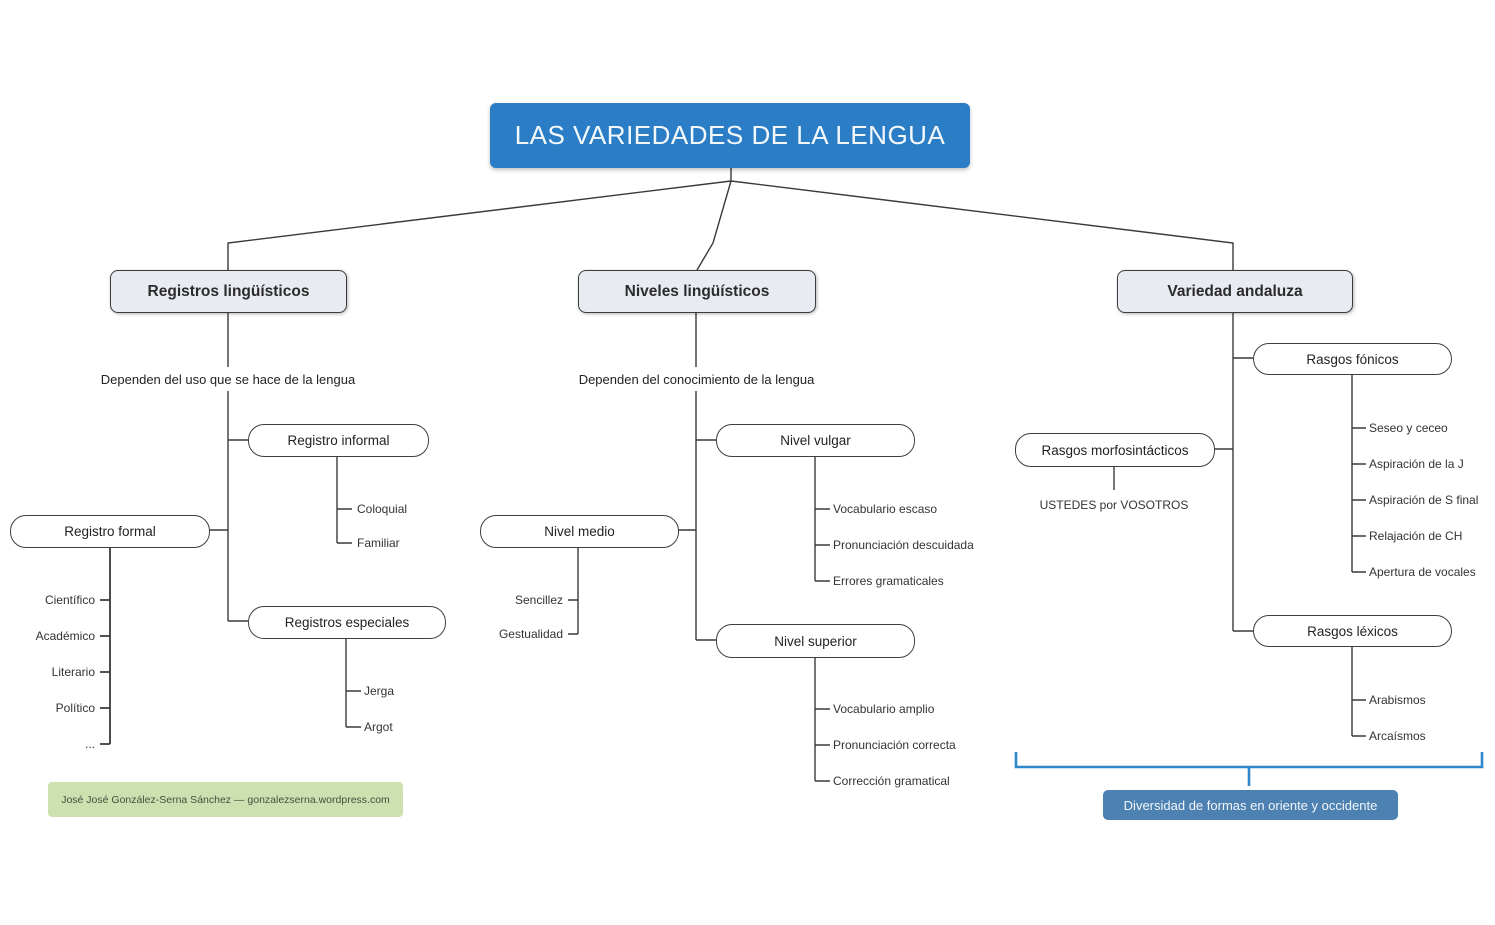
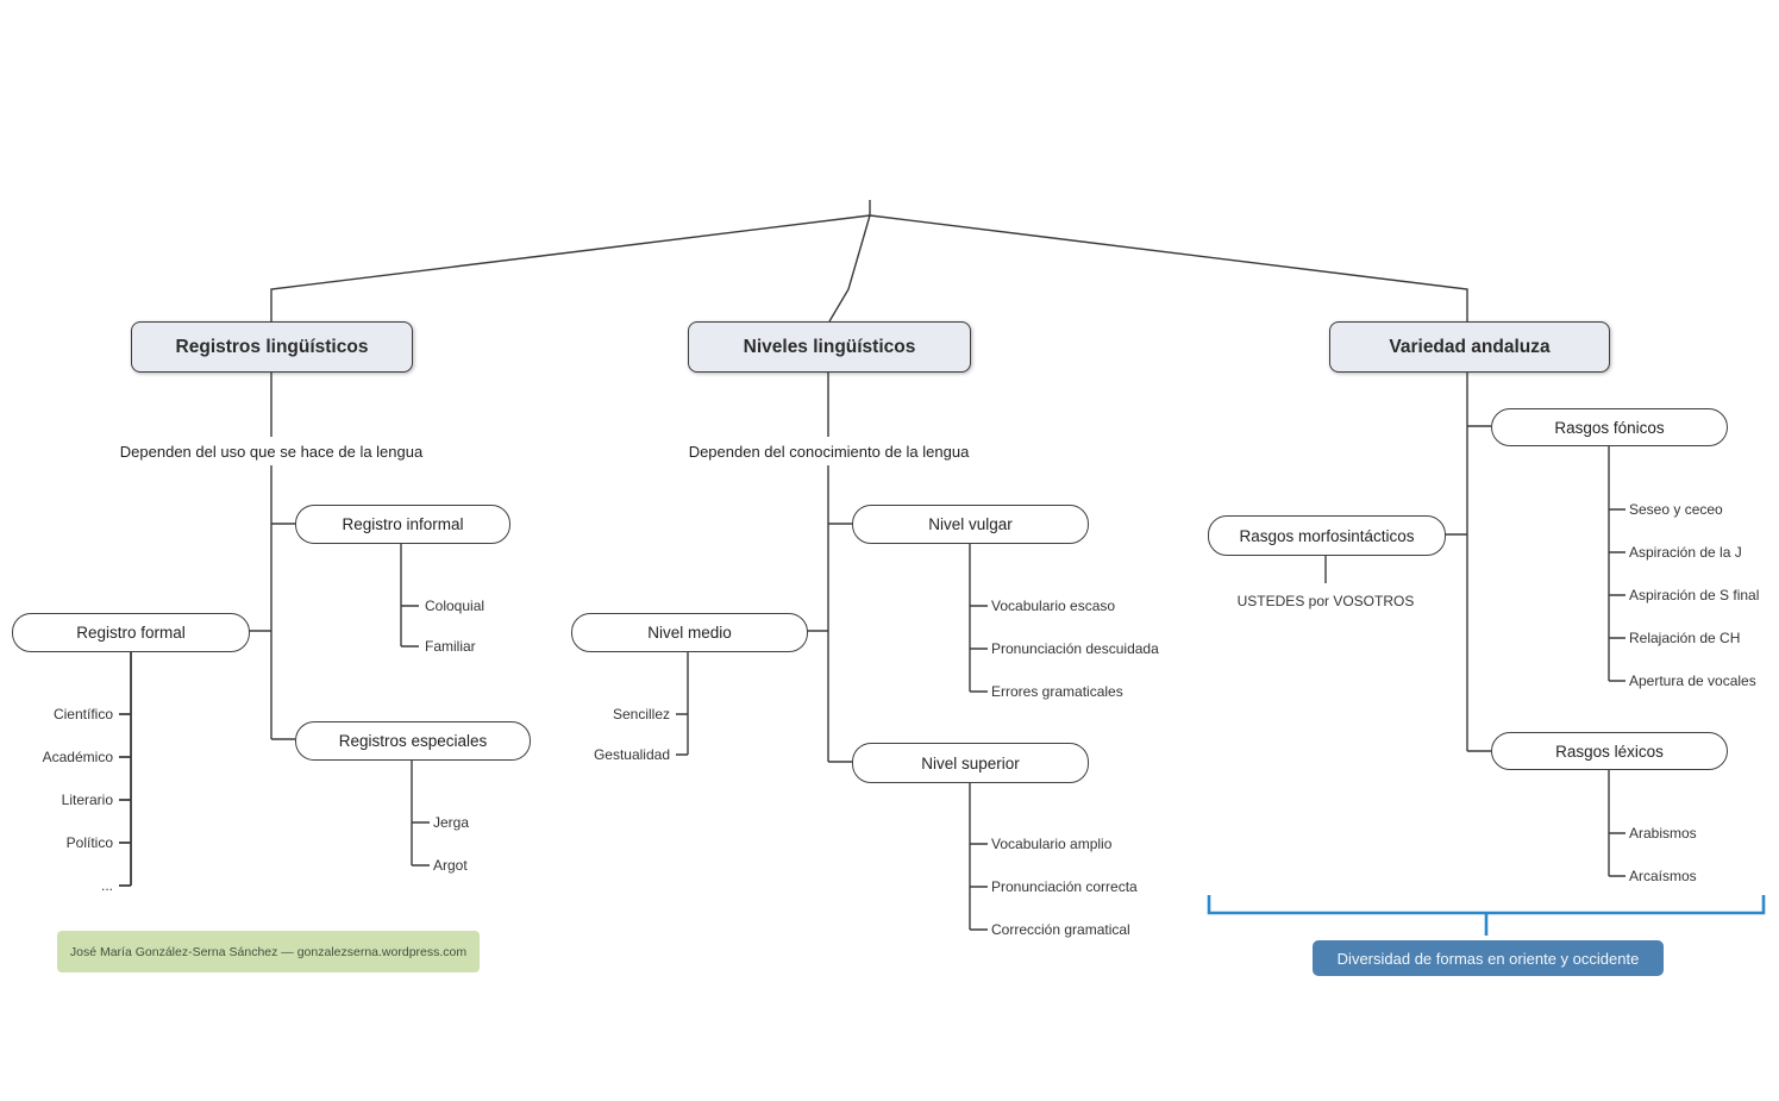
- LAS VARIEDADES DE LA LENGUA
  Registros lingüísticos
  Niveles lingüísticos
  Variedad andaluza
  Dependen del uso que se hace de la lengua
  Dependen del conocimiento de la lengua
  Registro informal
  Registro formal
  Registros especiales
  Coloquial
  Familiar
  Científico
  Académico
  Literario
  Político
  ...
  Jerga
  Argot
  Nivel vulgar
  Nivel medio
  Nivel superior
  Vocabulario escaso
  Pronunciación descuidada
  Errores gramaticales
  Sencillez
  Gestualidad
  Vocabulario amplio
  Pronunciación correcta
  Corrección gramatical
  Rasgos fónicos
  Rasgos morfosintácticos
  Rasgos léxicos
  Seseo y ceceo
  Aspiración de la J
  Aspiración de S final
  Relajación de CH
  Apertura de vocales
  USTEDES por VOSOTROS
  Arabismos
  Arcaísmos
  Diversidad de formas en oriente y occidente
- José José González-Serna Sánchez — gonzalezserna.wordpress.com
+ José María González-Serna Sánchez — gonzalezserna.wordpress.com
